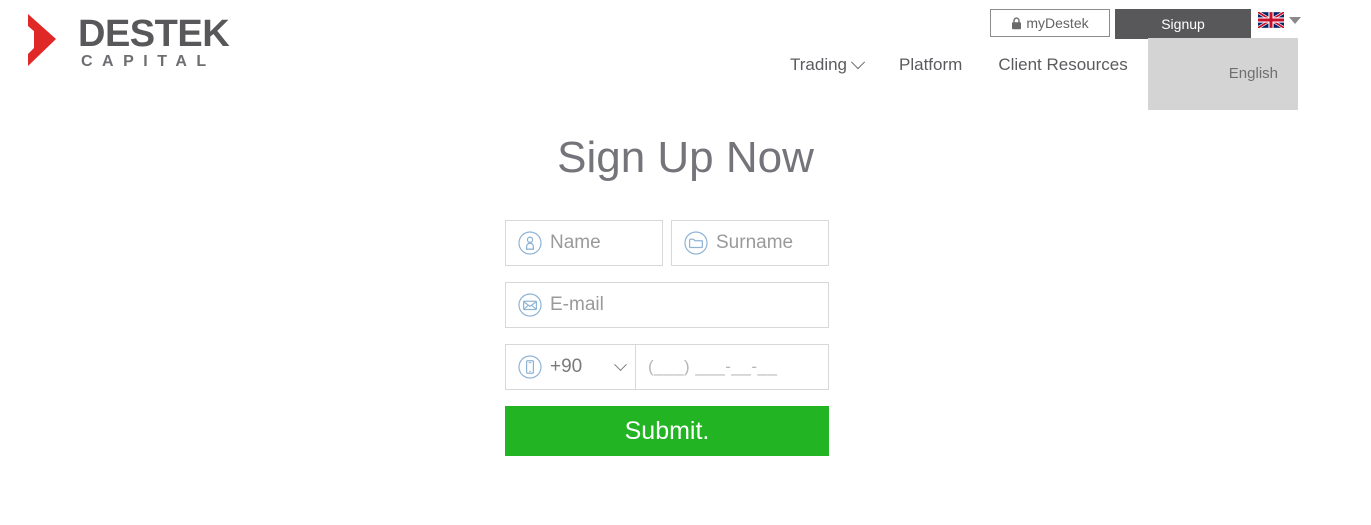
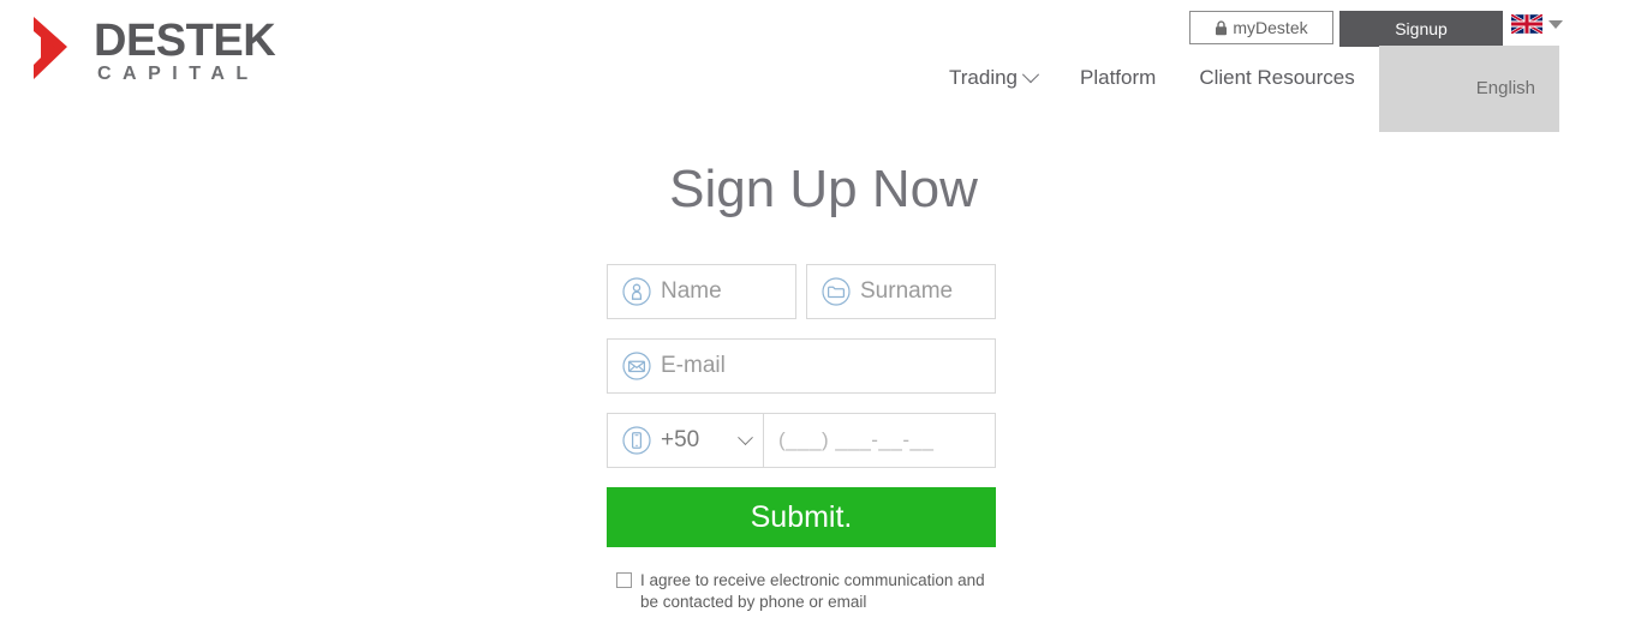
  DESTEK
  CAPITAL
  myDestek
  Signup
  English
  Trading
  Platform
  Client Resources
  Sign Up Now
  Name
  Surname
  E-mail
- +90
+ +50
  (___) ___-__-__
  Submit.
+ I agree to receive electronic communication and be contacted by phone or email
